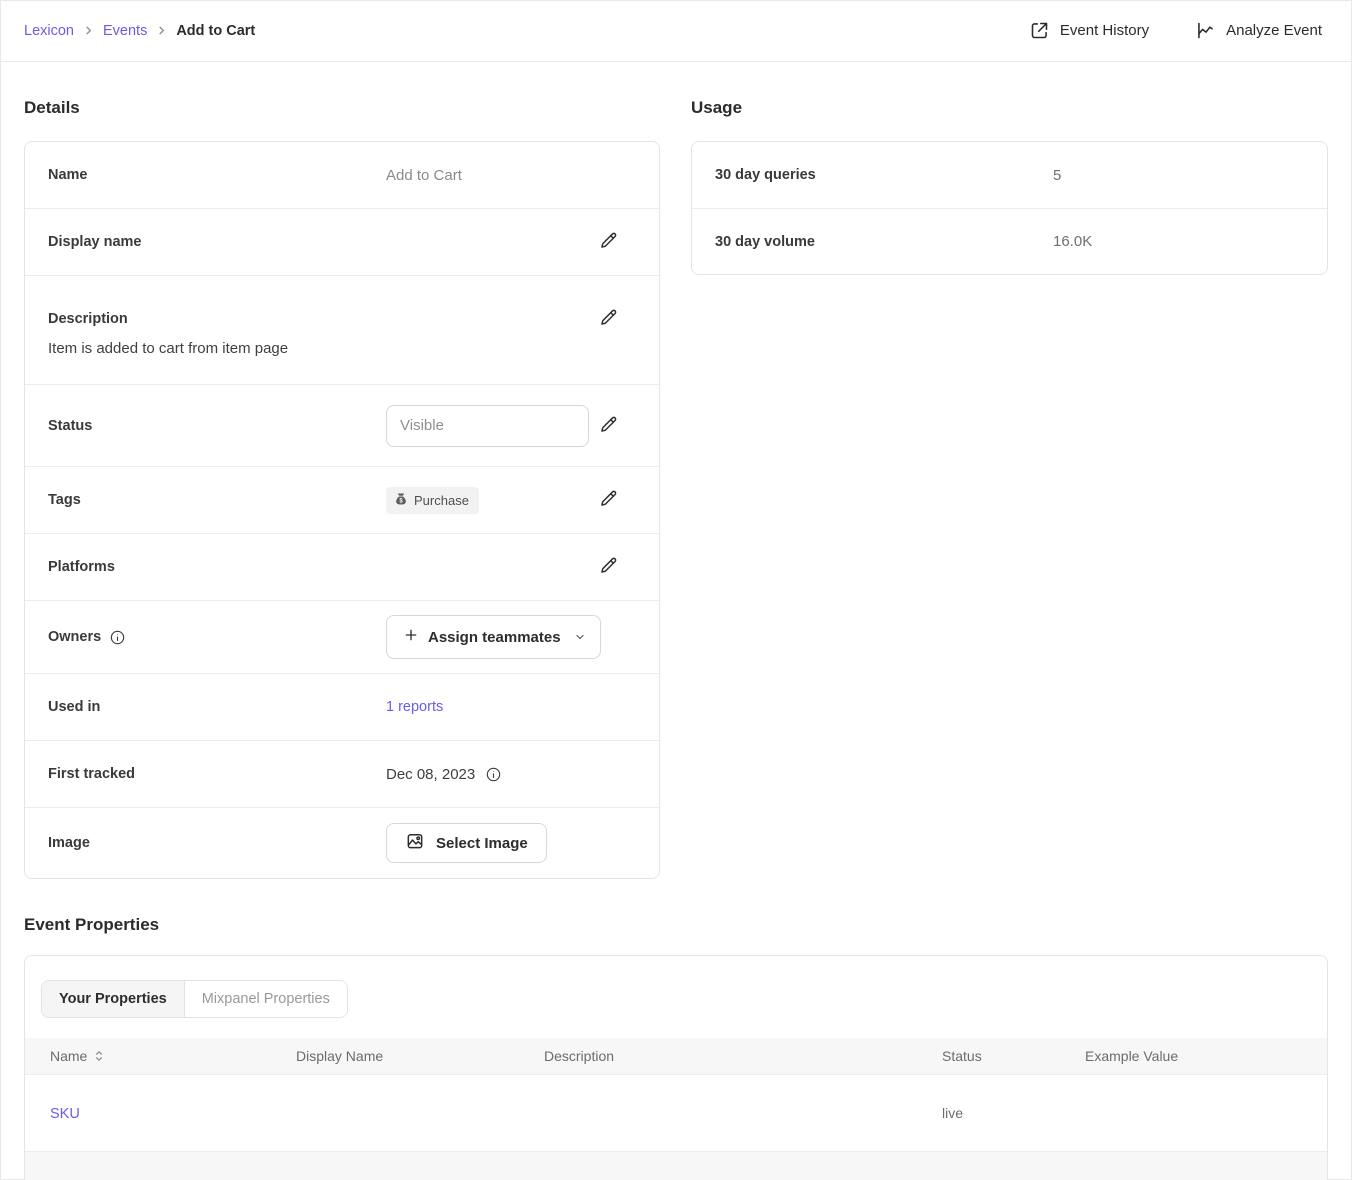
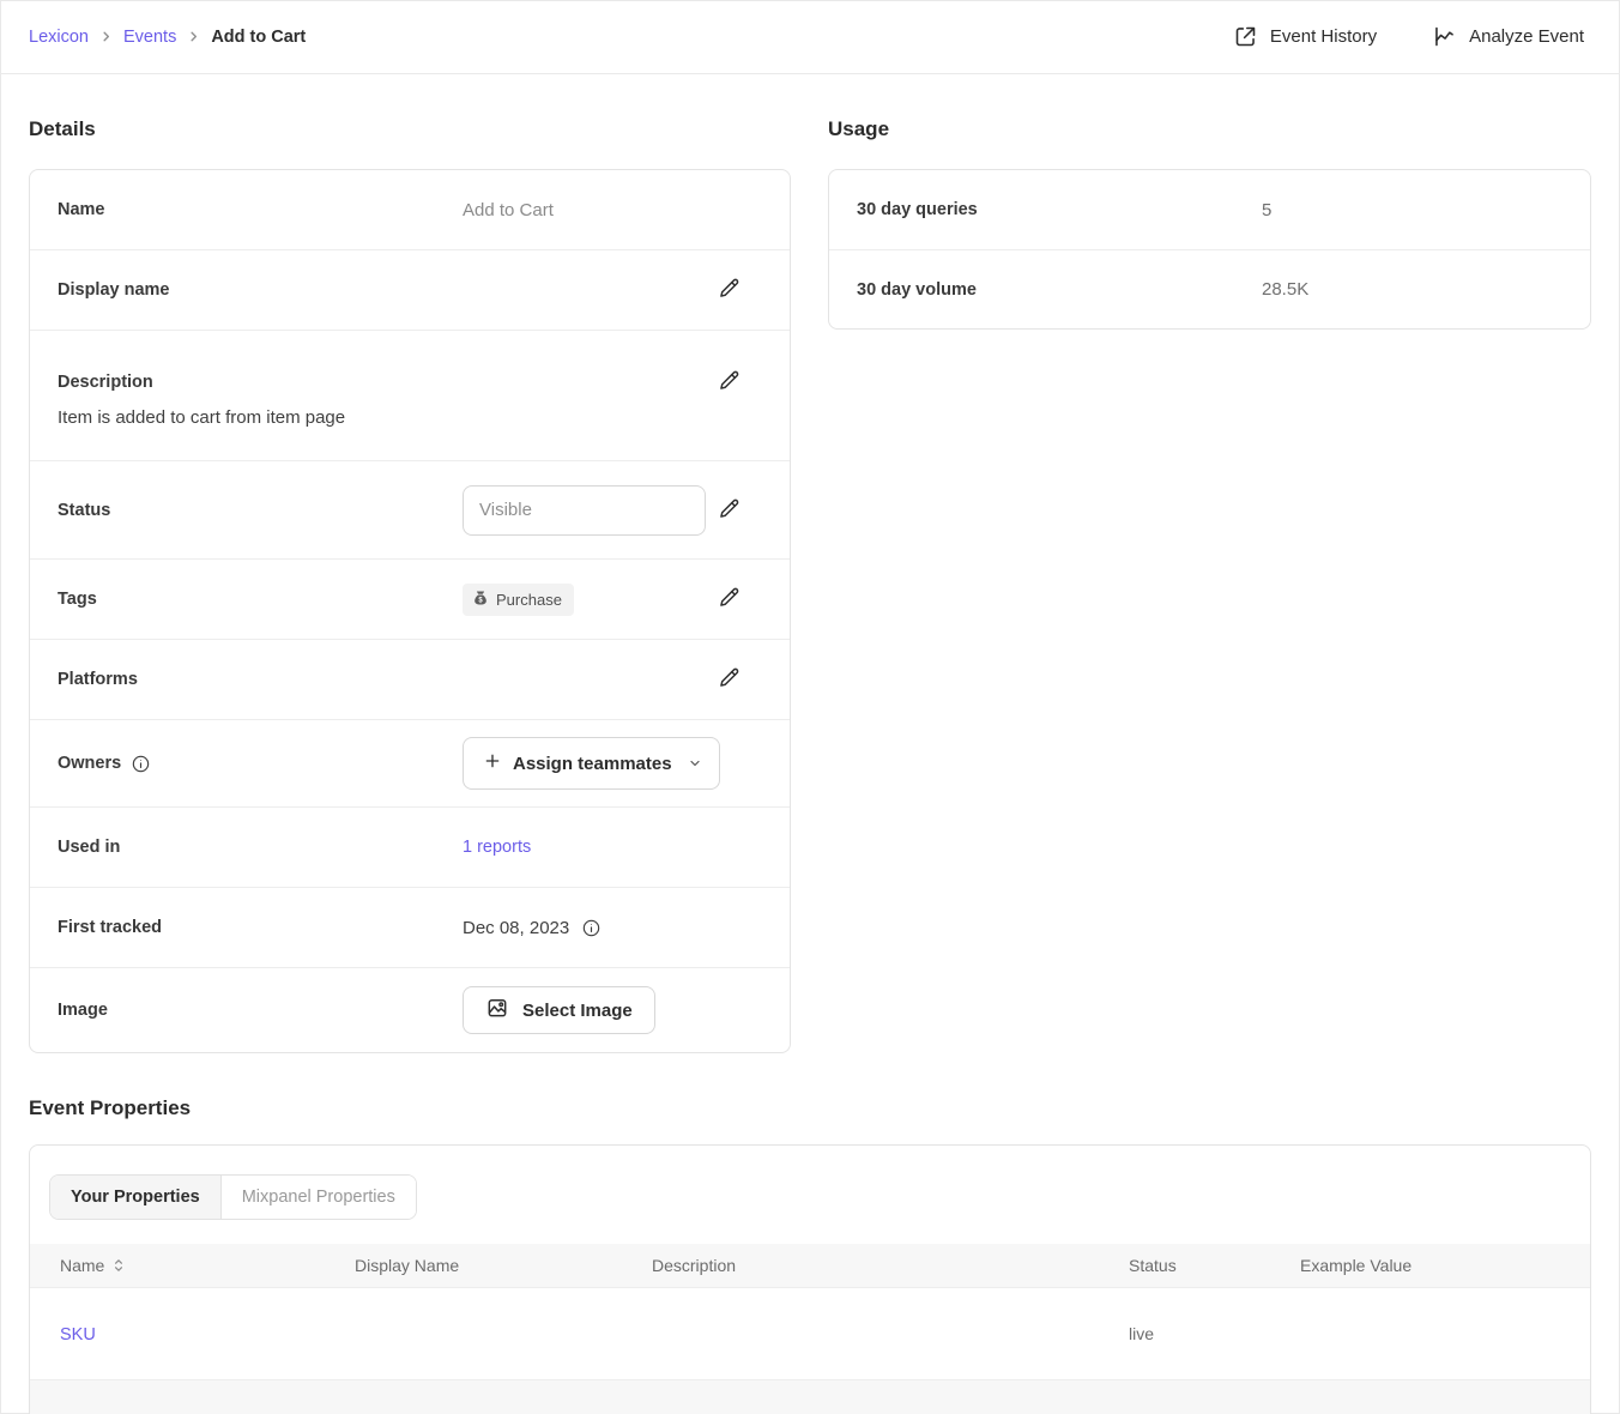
  Lexicon
  Events
  Add to Cart
  Event History
  Analyze Event
  Details
  Name
  Add to Cart
  Display name
  Description
  Item is added to cart from item page
  Status
  Visible
  Tags
  Purchase
  Platforms
  Owners
  Assign teammates
  Used in
  1 reports
  First tracked
  Dec 08, 2023
  Image
  Select Image
  Usage
  30 day queries
  5
  30 day volume
- 16.0K
+ 28.5K
  Event Properties
  Your Properties
  Mixpanel Properties
  Name
  Display Name
  Description
  Status
  Example Value
  SKU
  live
